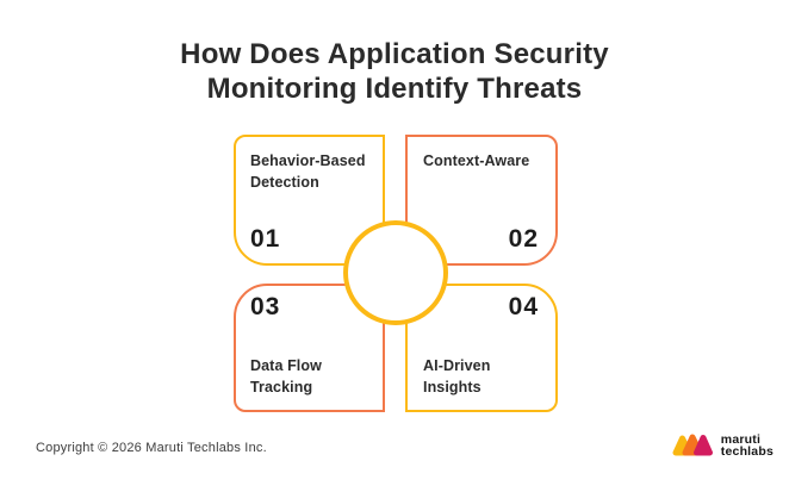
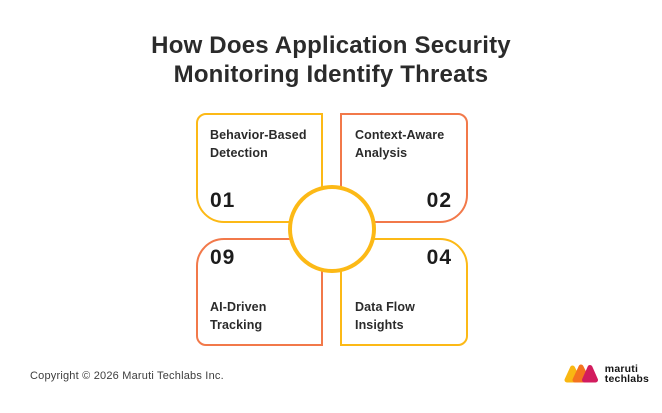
  How Does Application Security
  Monitoring Identify Threats
  Behavior-Based
  Detection
  01
  Context-Aware
+ Analysis
  02
- Data Flow
+ AI-Driven
  Tracking
- 03
+ 09
- AI-Driven
+ Data Flow
  Insights
  04
  Copyright © 2026 Maruti Techlabs Inc.
  maruti
  techlabs
